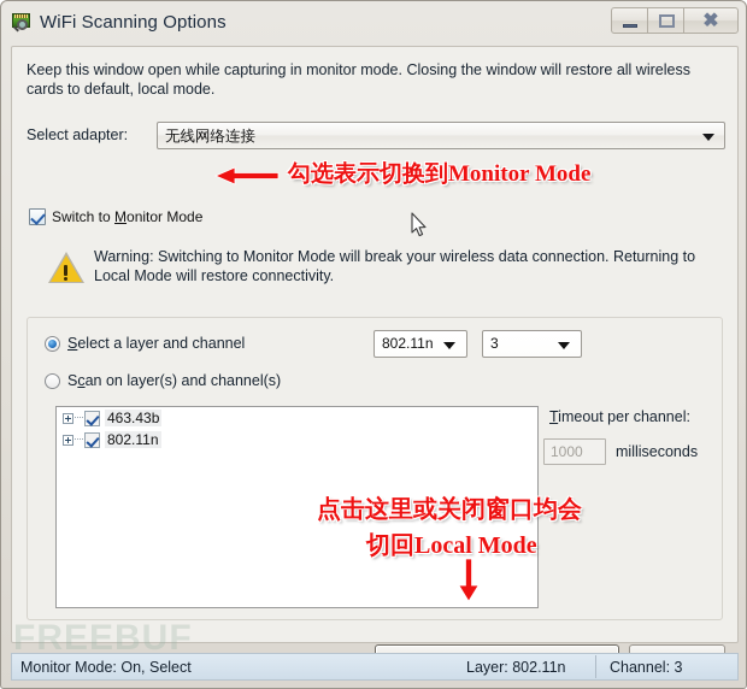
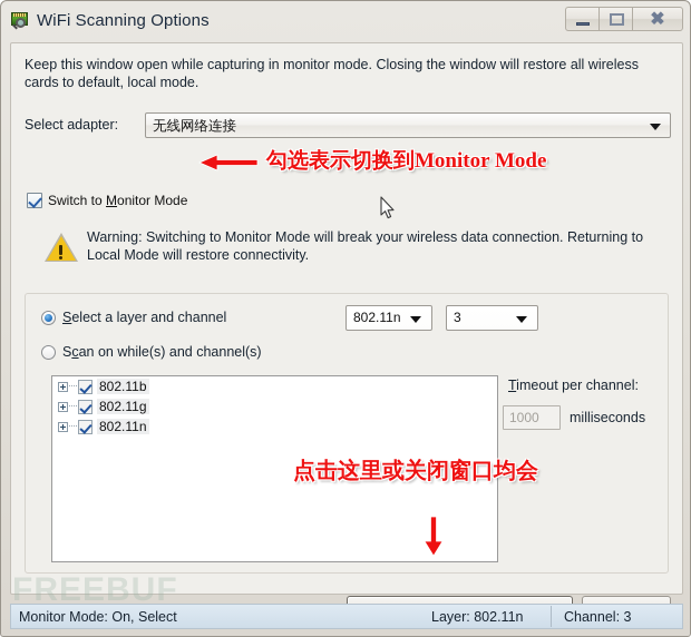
  WiFi Scanning Options
  ✖
  Keep this window open while capturing in monitor mode. Closing the window will restore all wireless cards to default, local mode.
  Select adapter:
  无线网络连接
  Switch to Monitor Mode
  Warning: Switching to Monitor Mode will break your wireless data connection. Returning to Local Mode will restore connectivity.
  Select a layer and channel
- Scan on layer(s) and channel(s)
+ Scan on while(s) and channel(s)
  802.11n
  3
- 463.43b
+ 802.11b
+ 802.11g
  802.11n
  Timeout per channel:
  1000
  milliseconds
  FREEBUF
  Monitor Mode: On, Select
  Layer: 802.11n
  Channel: 3
  勾选表示切换到Monitor Mode
  点击这里或关闭窗口均会
- 切回Local Mode
